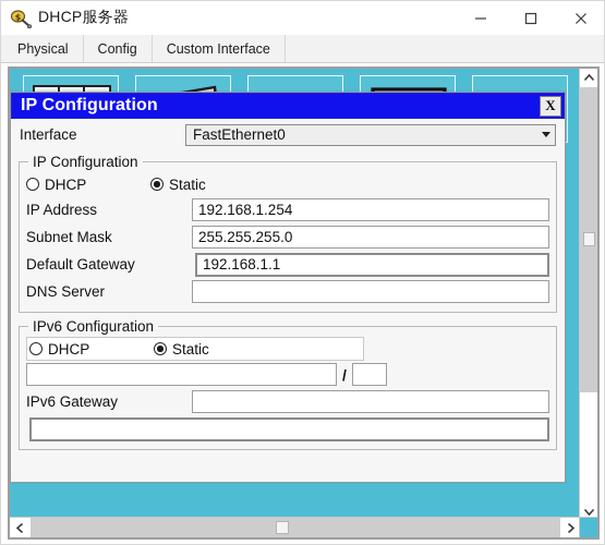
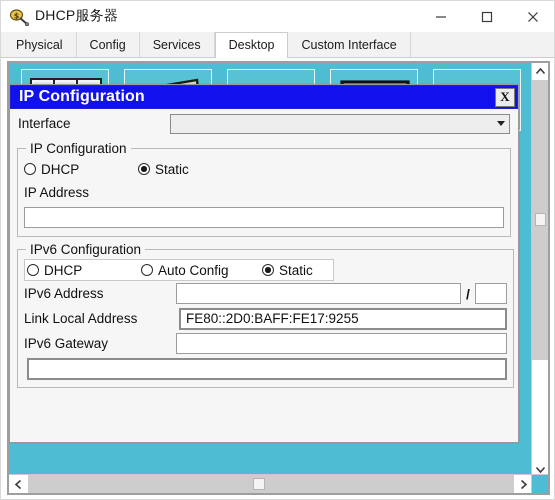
  $
  DHCP服务器
  Physical
  Config
+ Services
+ Desktop
  Custom Interface
  IP Configuration
  X
  Interface
- FastEthernet0
  IP Configuration
  DHCP
  Static
  IP Address
- 192.168.1.254
- Subnet Mask
- 255.255.255.0
- Default Gateway
- 192.168.1.1
- DNS Server
  IPv6 Configuration
  DHCP
+ Auto Config
  Static
+ IPv6 Address
  /
+ Link Local Address
+ FE80::2D0:BAFF:FE17:9255
  IPv6 Gateway
